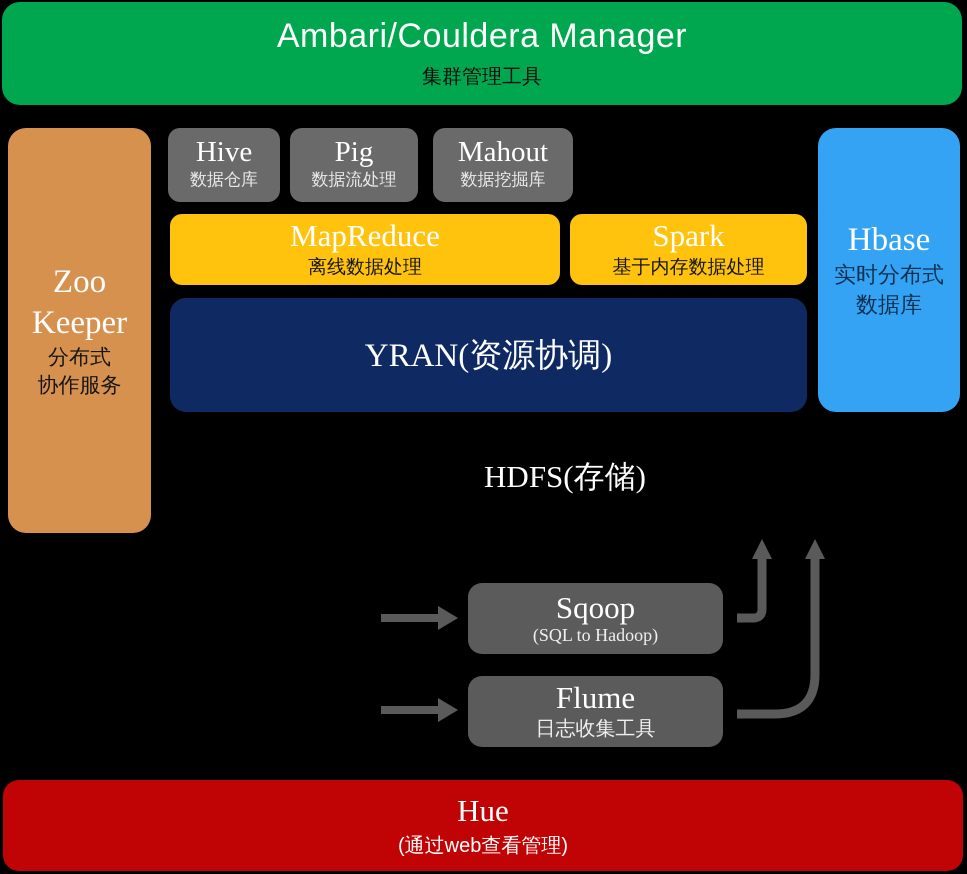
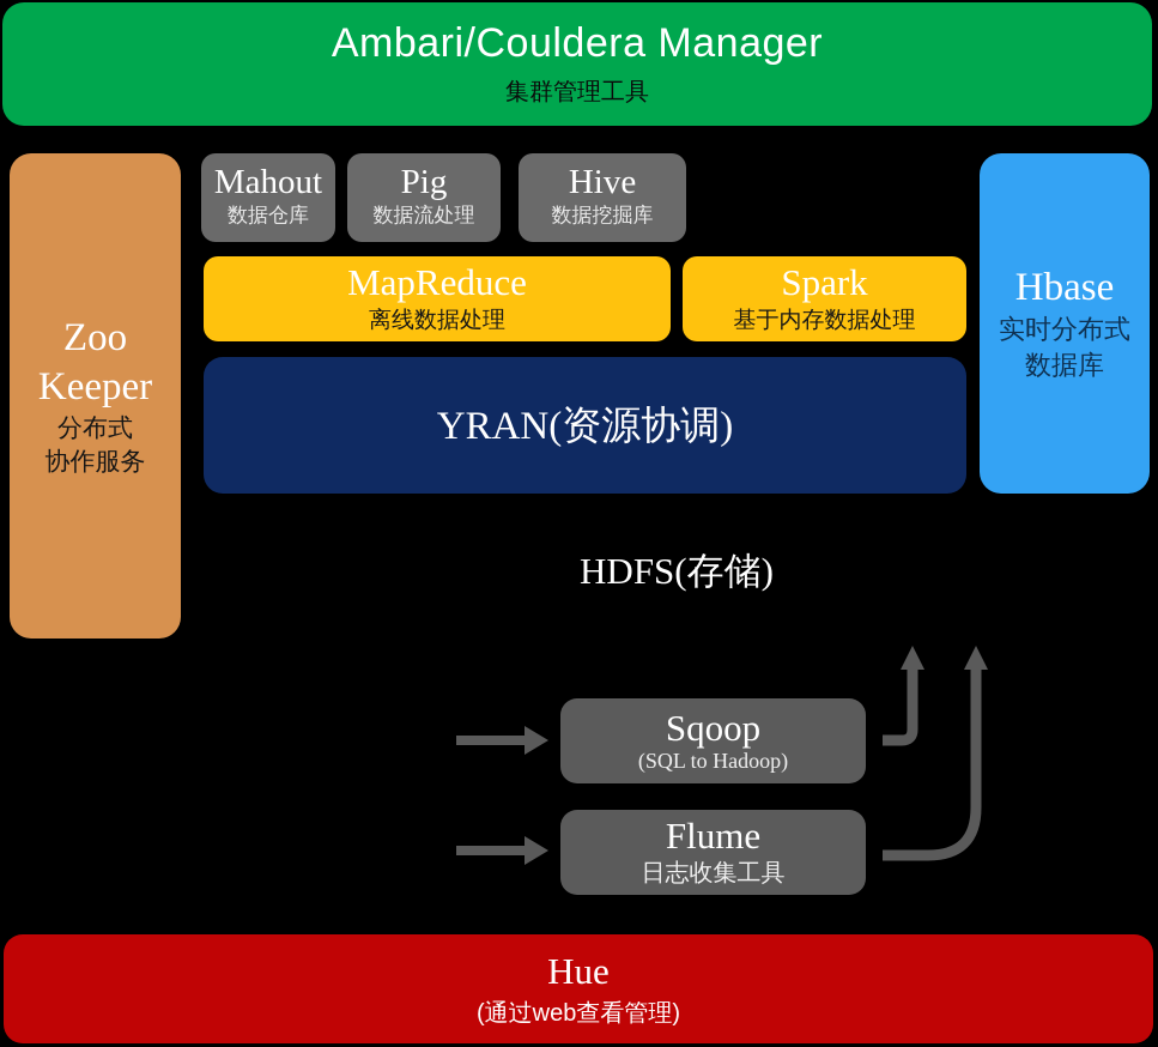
  Ambari/Couldera Manager
  集群管理工具
  Zoo
  Keeper
  分布式
  协作服务
- Hive
+ Mahout
  数据仓库
  Pig
  数据流处理
- Mahout
+ Hive
  数据挖掘库
  MapReduce
  离线数据处理
  Spark
  基于内存数据处理
  YRAN(资源协调)
  Hbase
  实时分布式
  数据库
  HDFS(存储)
  Sqoop
  (SQL to Hadoop)
  Flume
  日志收集工具
  Hue
  (通过web查看管理)
